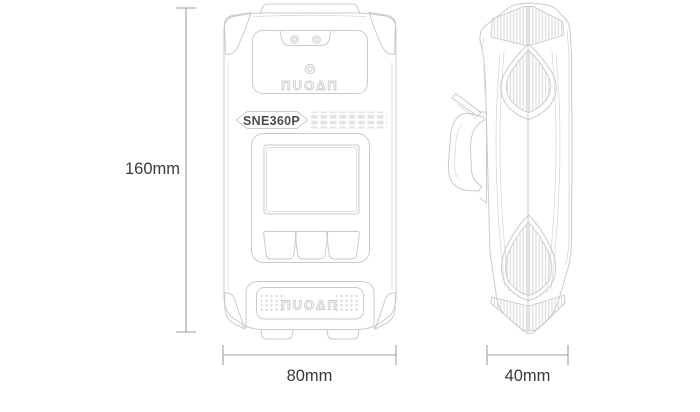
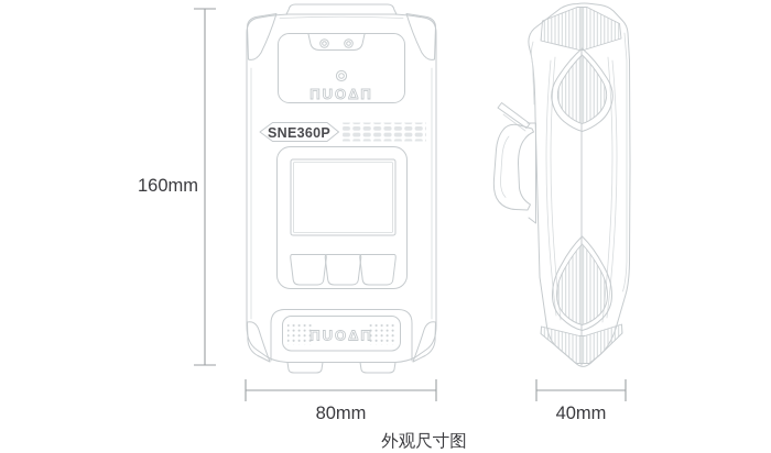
  ΠUOΔΠ
  SNE360P
  ΠUOΔΠ
  160mm
  80mm
  40mm
+ 外观尺寸图
